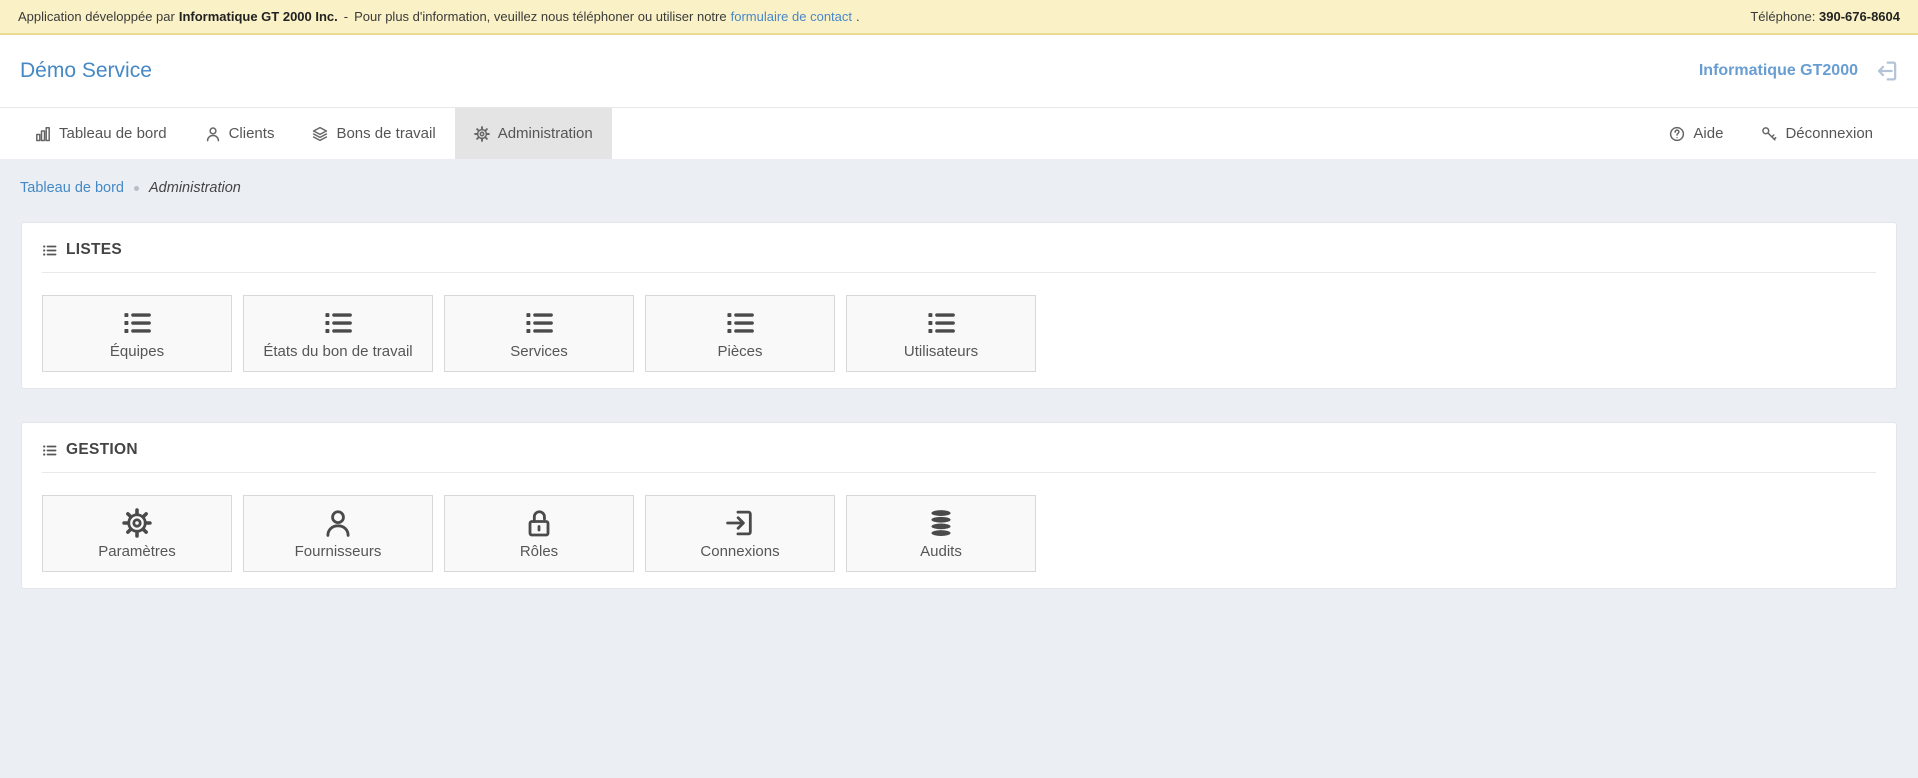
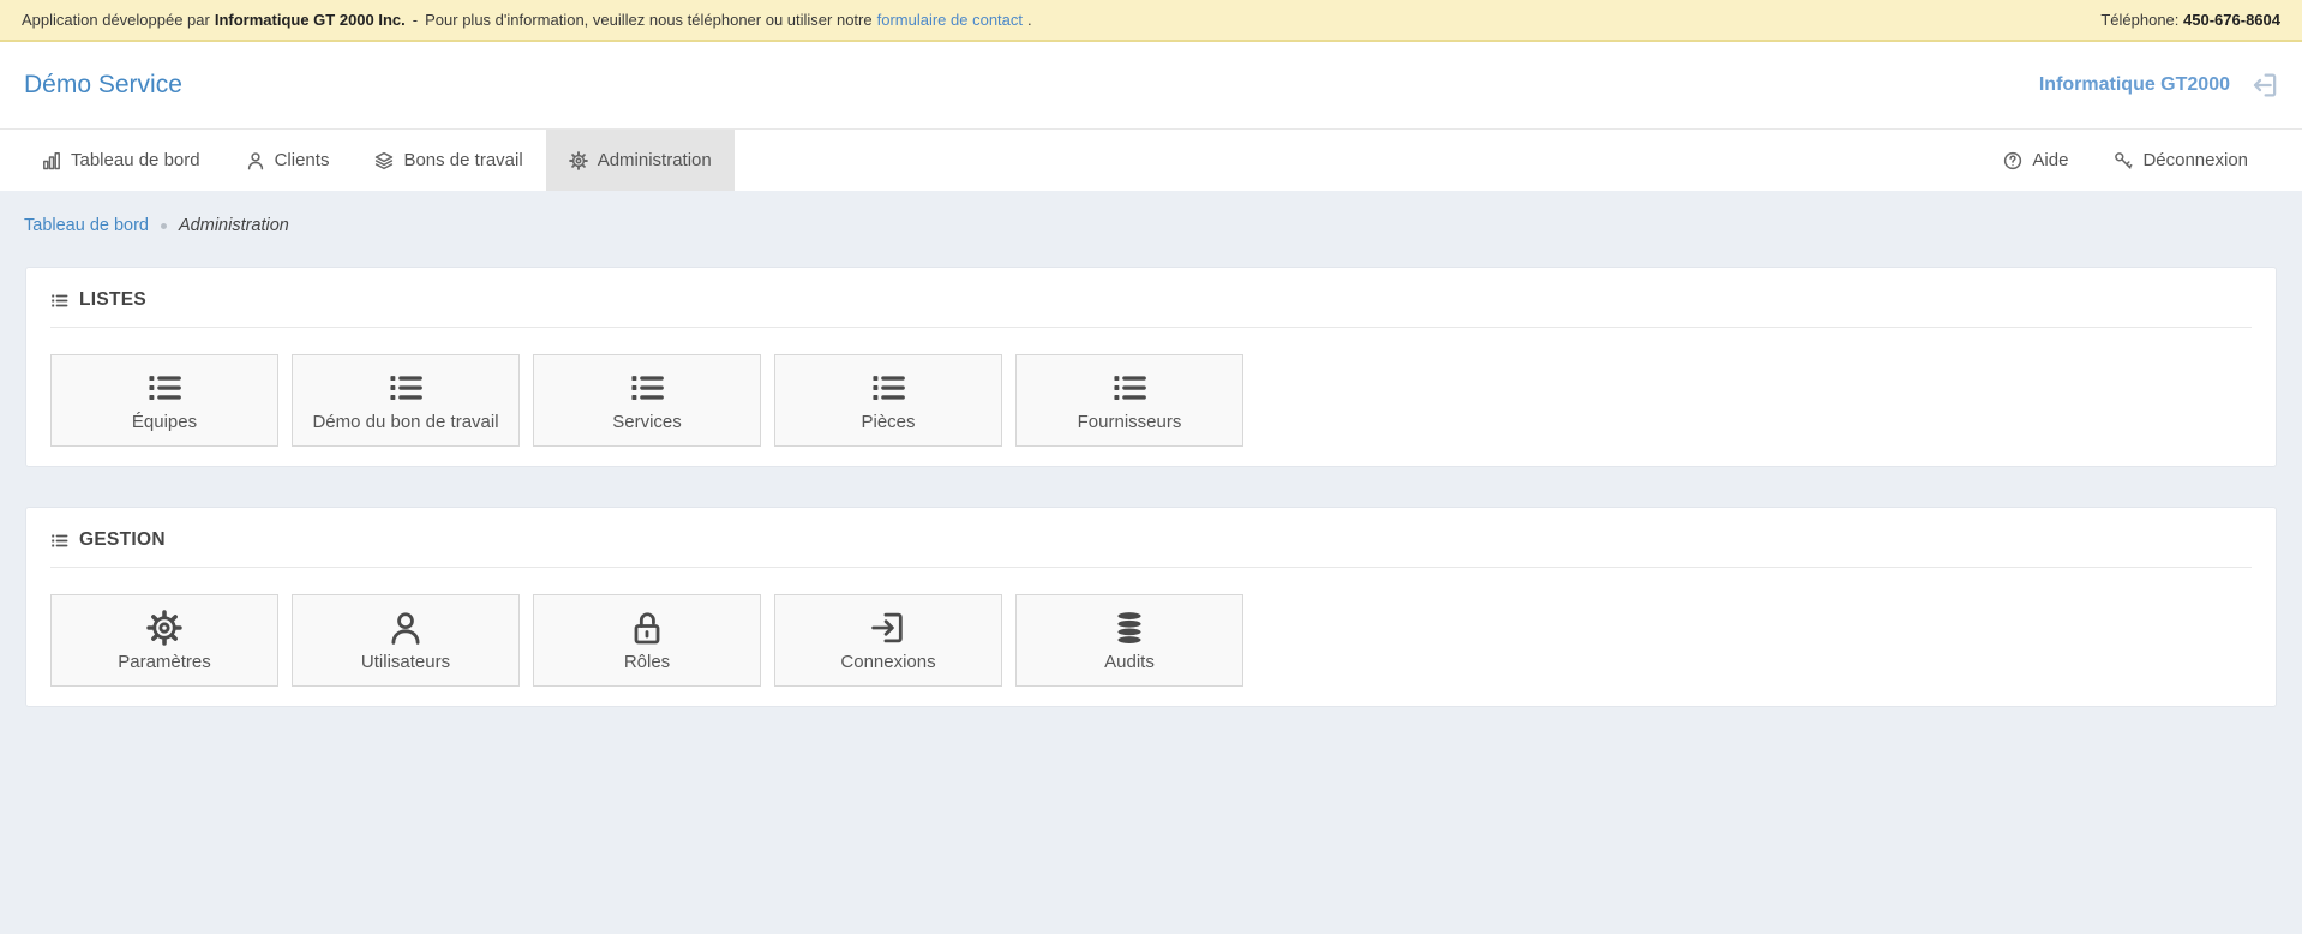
  Application développée par Informatique GT 2000 Inc. - Pour plus d'information, veuillez nous téléphoner ou utiliser notre formulaire de contact .
- Téléphone: 390-676-8604
+ Téléphone: 450-676-8604
  Démo Service
  Informatique GT2000
  Tableau de bord
  Clients
  Bons de travail
  Administration
  Aide
  Déconnexion
  Tableau de bord
  Administration
  LISTES
  Équipes
- États du bon de travail
+ Démo du bon de travail
  Services
  Pièces
- Utilisateurs
+ Fournisseurs
  GESTION
  Paramètres
- Fournisseurs
+ Utilisateurs
  Rôles
  Connexions
  Audits
